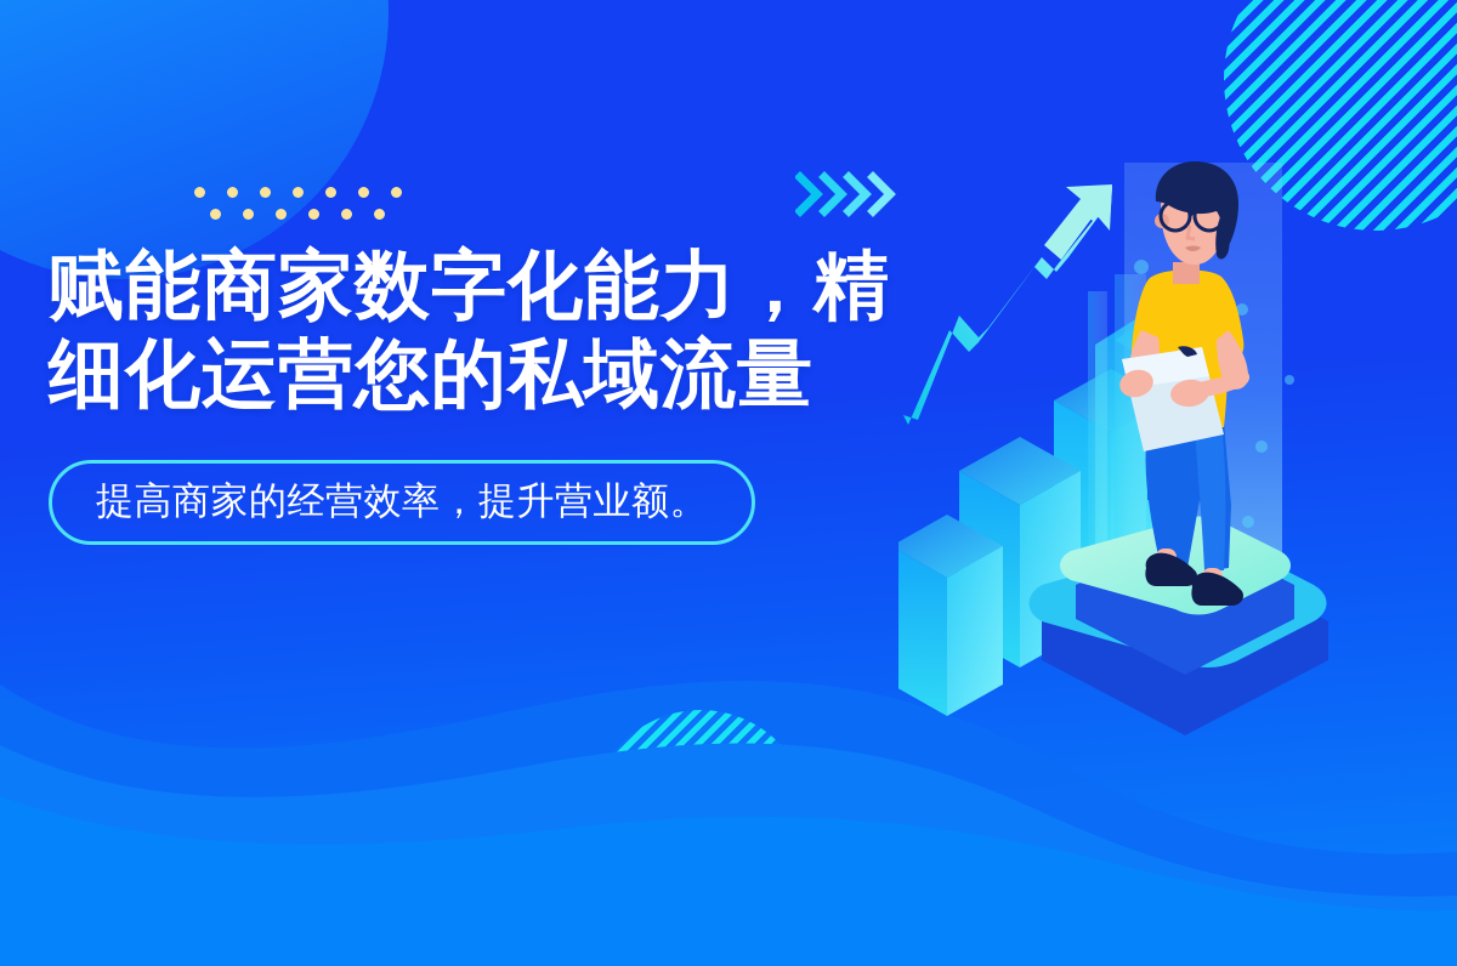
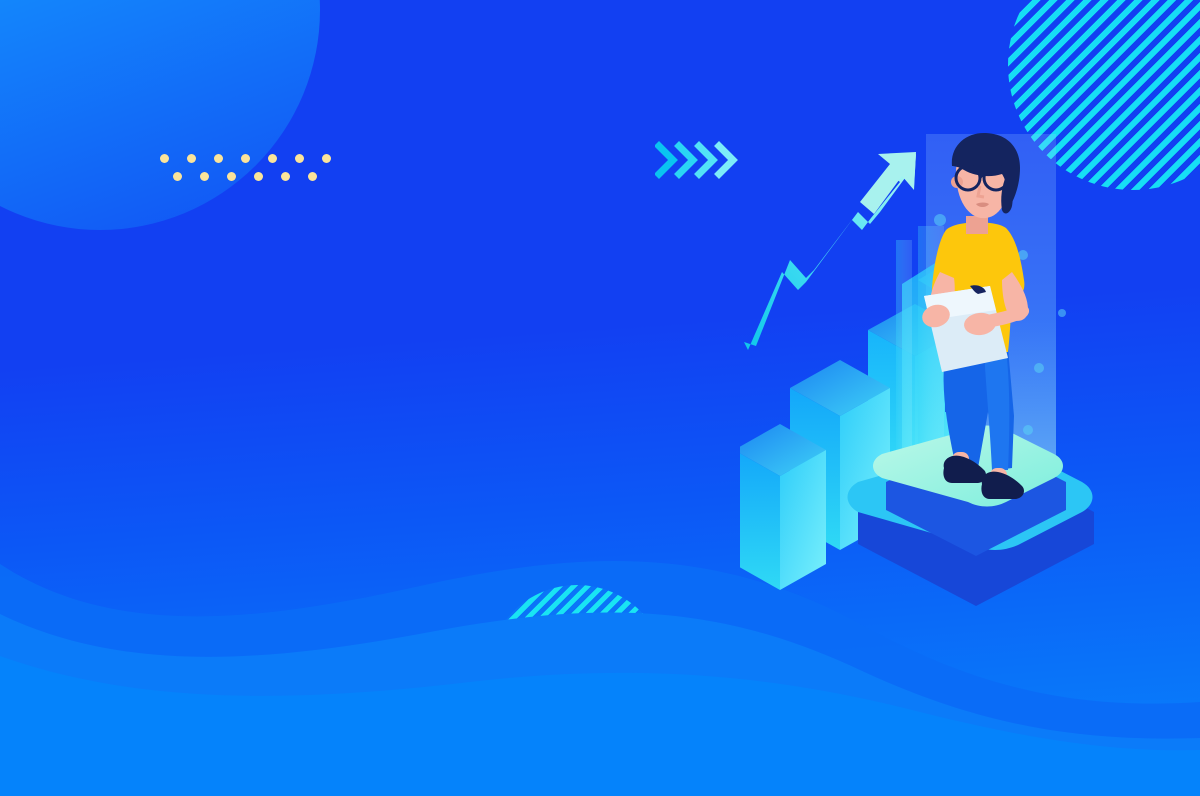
- 赋能商家数字化能力，精
- 细化运营您的私域流量
- 提高商家的经营效率，提升营业额。
